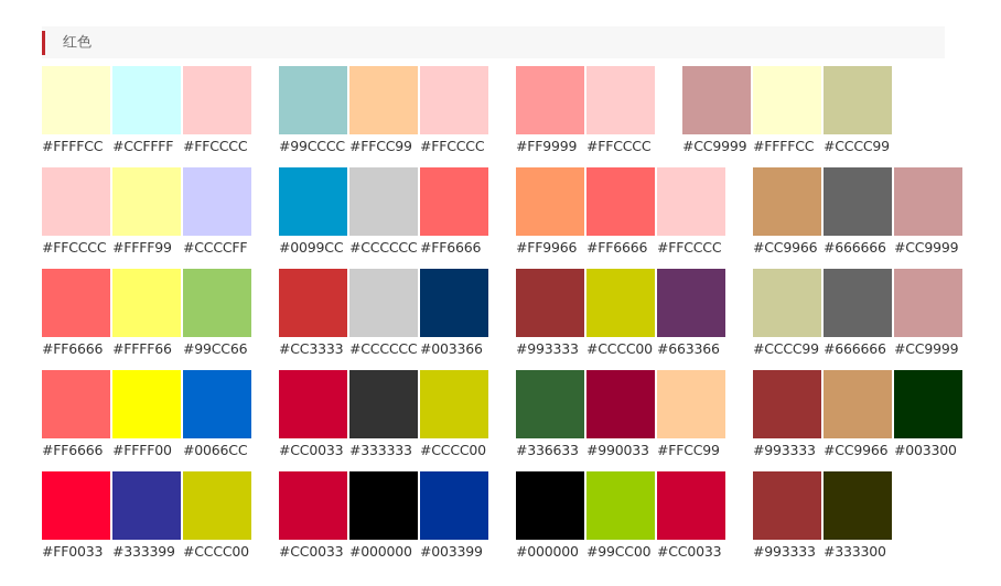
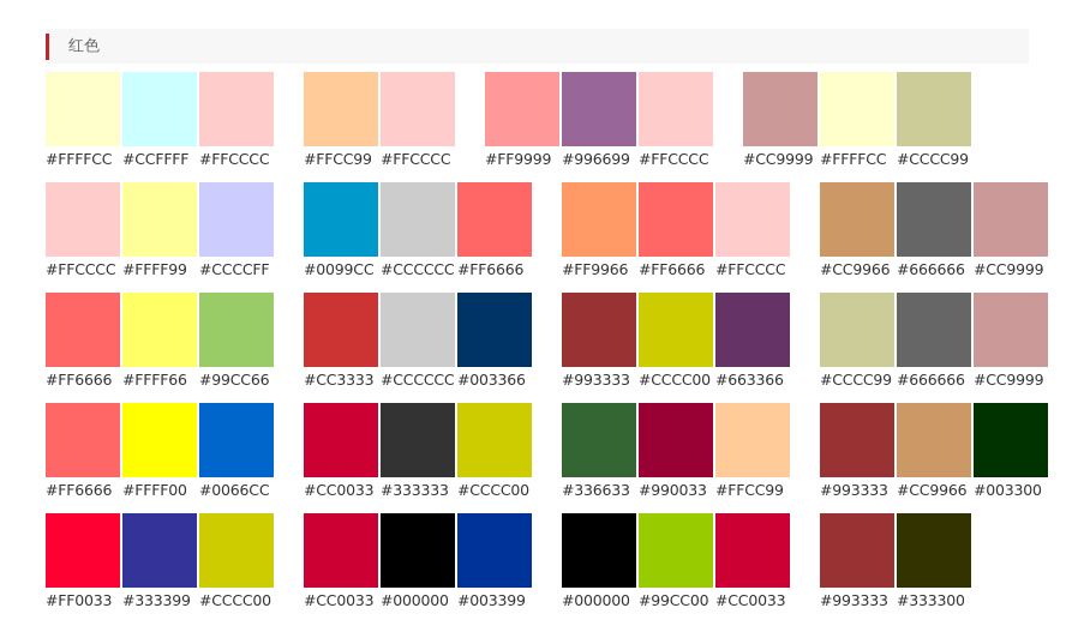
  红色
  #FFFFCC
  #CCFFFF
  #FFCCCC
- #99CCCC
  #FFCC99
  #FFCCCC
  #FF9999
+ #996699
  #FFCCCC
  #CC9999
  #FFFFCC
  #CCCC99
  #FFCCCC
  #FFFF99
  #CCCCFF
  #0099CC
  #CCCCCC
  #FF6666
  #FF9966
  #FF6666
  #FFCCCC
  #CC9966
  #666666
  #CC9999
  #FF6666
  #FFFF66
  #99CC66
  #CC3333
  #CCCCCC
  #003366
  #993333
  #CCCC00
  #663366
  #CCCC99
  #666666
  #CC9999
  #FF6666
  #FFFF00
  #0066CC
  #CC0033
  #333333
  #CCCC00
  #336633
  #990033
  #FFCC99
  #993333
  #CC9966
  #003300
  #FF0033
  #333399
  #CCCC00
  #CC0033
  #000000
  #003399
  #000000
  #99CC00
  #CC0033
  #993333
  #333300
